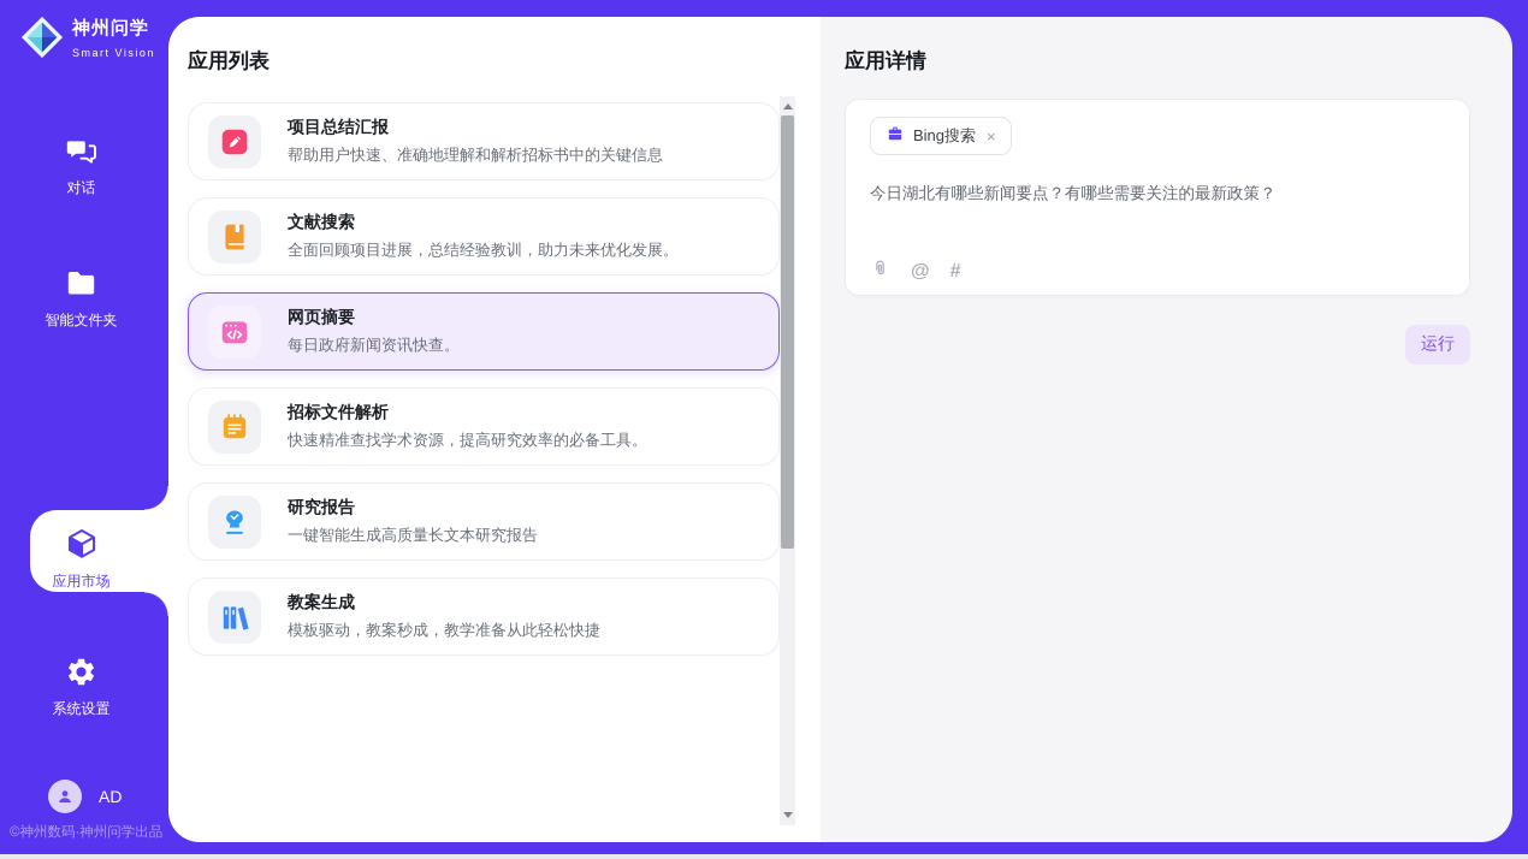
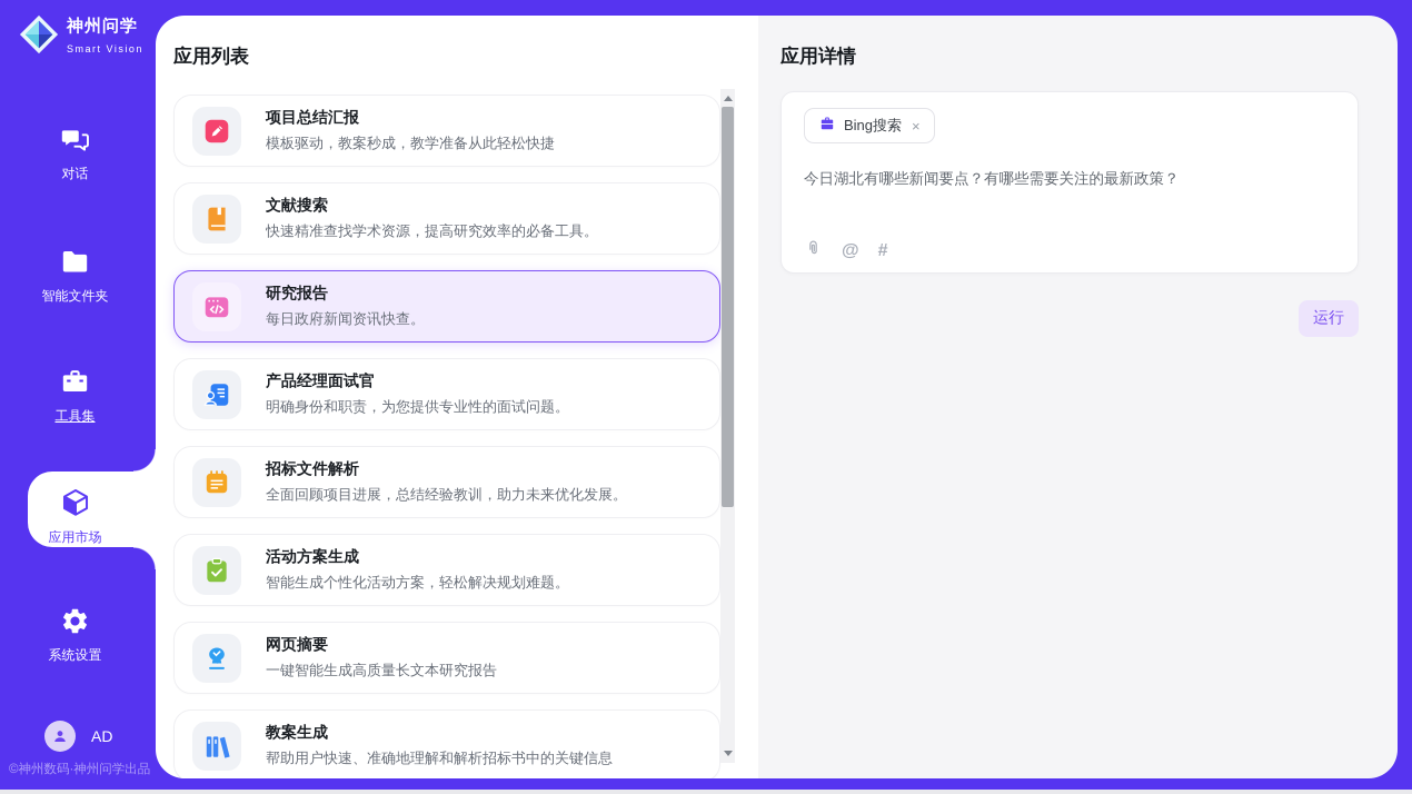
  神州问学 Smart Vision
  对话
  智能文件夹
+ 工具集
  应用市场
  系统设置
  AD
  ©神州数码·神州问学出品
  应用列表
  项目总结汇报
- 帮助用户快速、准确地理解和解析招标书中的关键信息
+ 模板驱动，教案秒成，教学准备从此轻松快捷
  文献搜索
- 全面回顾项目进展，总结经验教训，助力未来优化发展。
+ 快速精准查找学术资源，提高研究效率的必备工具。
- 网页摘要
+ 研究报告
  每日政府新闻资讯快查。
+ 产品经理面试官
+ 明确身份和职责，为您提供专业性的面试问题。
  招标文件解析
- 快速精准查找学术资源，提高研究效率的必备工具。
+ 全面回顾项目进展，总结经验教训，助力未来优化发展。
+ 活动方案生成
+ 智能生成个性化活动方案，轻松解决规划难题。
- 研究报告
+ 网页摘要
  一键智能生成高质量长文本研究报告
  教案生成
- 模板驱动，教案秒成，教学准备从此轻松快捷
+ 帮助用户快速、准确地理解和解析招标书中的关键信息
  应用详情
  Bing搜索
  ×
  今日湖北有哪些新闻要点？有哪些需要关注的最新政策？
  @
  #
  运行
